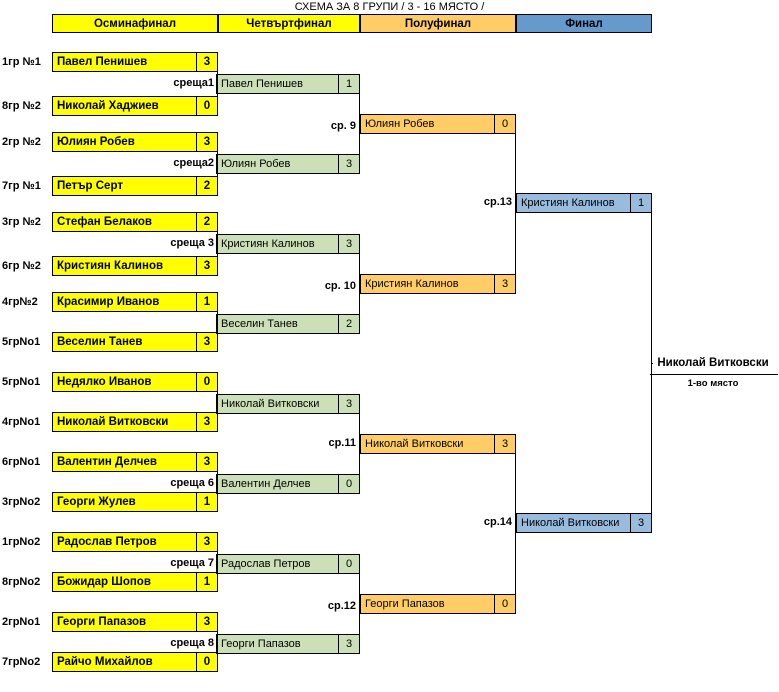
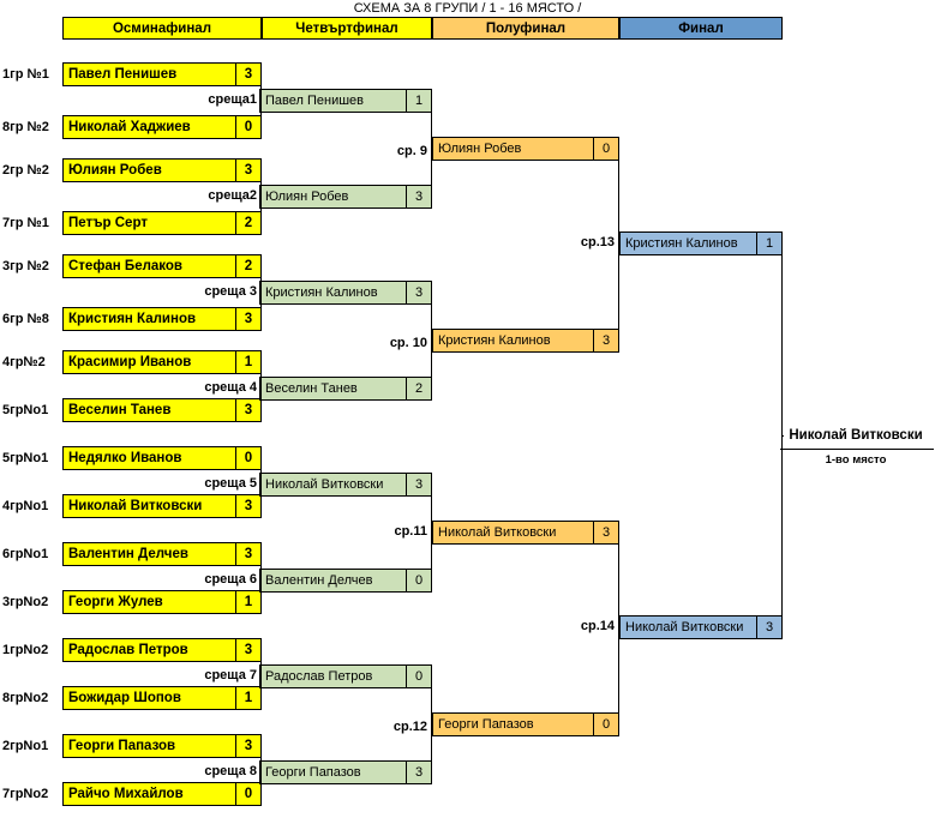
- СХЕМА ЗА 8 ГРУПИ / 3 - 16 МЯСТО /
+ СХЕМА ЗА 8 ГРУПИ / 1 - 16 МЯСТО /
  Осминафинал
  Четвъртфинал
  Полуфинал
  Финал
  1гр №1
  Павел Пенишев
  3
  среща1
  8гр №2
  Николай Хаджиев
  0
  2гр №2
  Юлиян Робев
  3
  среща2
  7гр №1
  Петър Серт
  2
  3гр №2
  Стефан Белаков
  2
  среща 3
- 6гр №2
+ 6гр №8
  Кристиян Калинов
  3
  4гр№2
  Красимир Иванов
  1
+ среща 4
  5грNo1
  Веселин Танев
  3
  5грNo1
  Недялко Иванов
  0
+ среща 5
  4грNo1
  Николай Витковски
  3
  6грNo1
  Валентин Делчев
  3
  среща 6
  3грNo2
  Георги Жулев
  1
  1грNo2
  Радослав Петров
  3
  среща 7
  8грNo2
  Божидар Шопов
  1
  2грNo1
  Георги Папазов
  3
  среща 8
  7грNo2
  Райчо Михайлов
  0
  Павел Пенишев
  1
  ср. 9
  Юлиян Робев
  3
  Кристиян Калинов
  3
  ср. 10
  Веселин Танев
  2
  Николай Витковски
  3
  ср.11
  Валентин Делчев
  0
  Радослав Петров
  0
  ср.12
  Георги Папазов
  3
  Юлиян Робев
  0
  ср.13
  Кристиян Калинов
  3
  Николай Витковски
  3
  ср.14
  Георги Папазов
  0
  Кристиян Калинов
  1
  Николай Витковски
  3
  Николай Витковски
  1-во място
